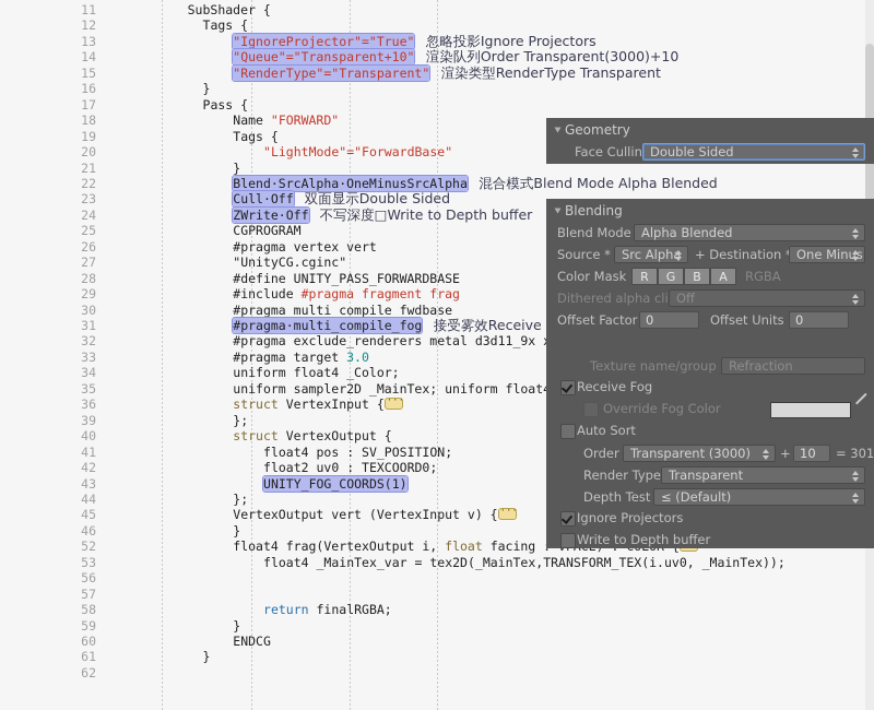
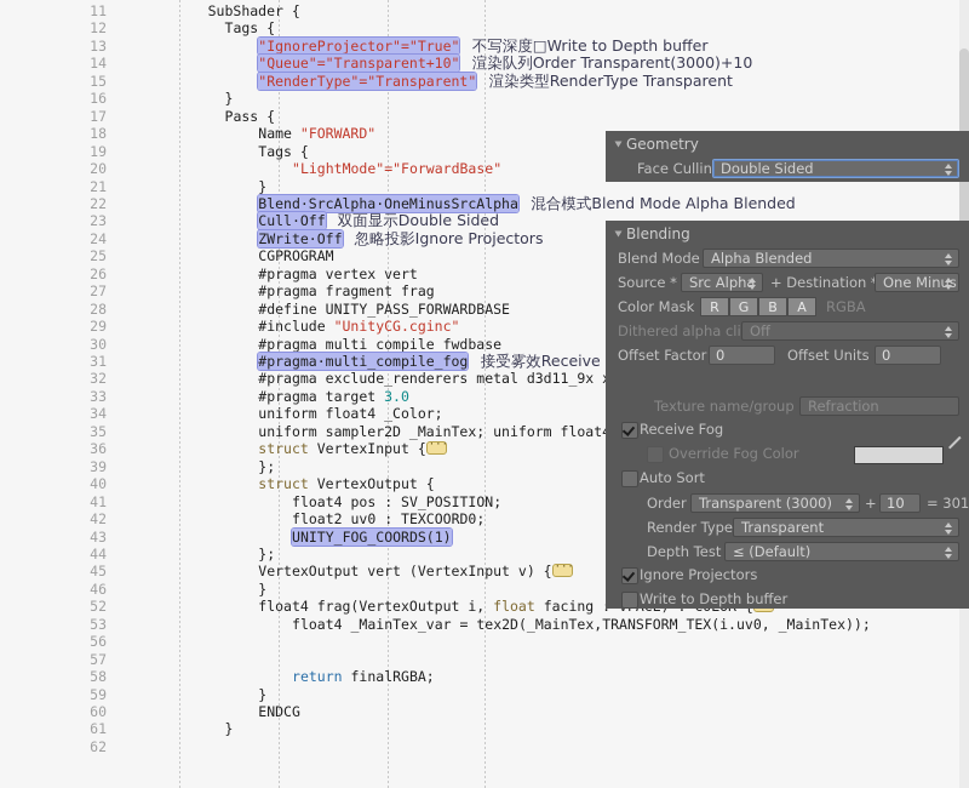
  11
  SubShader {
  12
  Tags {
  13
  "IgnoreProjector"="True"
- 忽略投影Ignore Projectors
+ 不写深度□Write to Depth buffer
  14
  "Queue"="Transparent+10"
  渲染队列Order Transparent(3000)+10
  15
  "RenderType"="Transparent"
  渲染类型RenderType Transparent
  16
  }
  17
  Pass {
  18
  Name "FORWARD"
  19
  Tags {
  20
  "LightMode"="ForwardBase"
  21
  }
  22
  Blend·SrcAlpha·OneMinusSrcAlpha
  混合模式Blend Mode Alpha Blended
  23
  Cull·Off
  双面显示Double Sided
  24
  ZWrite·Off
- 不写深度□Write to Depth buffer
+ 忽略投影Ignore Projectors
  25
  CGPROGRAM
  26
  #pragma vertex vert
  27
- "UnityCG.cginc"
+ #pragma fragment frag
  28
  #define UNITY_PASS_FORWARDBASE
  29
- #include #pragma fragment frag
+ #include "UnityCG.cginc"
  30
  #pragma multi_compile_fwdbase
  31
  #pragma·multi_compile_fog
  接受雾效Receive
  32
  33
  #pragma target 3.0
  34
  uniform float4 _Color;
  35
  uniform sampler2D _MainTex; uniform float
  36
  struct VertexInput {
  39
  };
  40
  struct VertexOutput {
  41
  float4 pos : SV_POSITION;
  42
  float2 uv0 : TEXCOORD0;
  43
  UNITY_FOG_COORDS(1)
  44
  };
  45
  VertexOutput vert (VertexInput v) {
  46
  }
  52
  float4 frag(VertexOutput i, float facing
  53
  float4 _MainTex_var = tex2D(_MainTex,TRANSFORM_TEX(i.uv0, _MainTex));
  56
  57
  58
  return finalRGBA;
  59
  }
  60
  ENDCG
  61
  }
  62
  Geometry
  Face Cullin
  Double Sided
  Blending
  Blend Mode
  Alpha Blended
  Source *
  Src Alpha
  + Destination
  One Minus
  Color Mask
  R
  G
  B
  A
  RGBA
  Dithered alpha cli
  Off
  Offset Factor
  0
  Offset Units
  0
  Texture name/group
  Refraction
  Receive Fog
  Override Fog Color
  Auto Sort
  Order
  Transparent (3000)
  +
  10
  = 301
  Render Type
  Transparent
  Depth Test
  ≤ (Default)
  Ignore Projectors
  Write to Depth buffer
